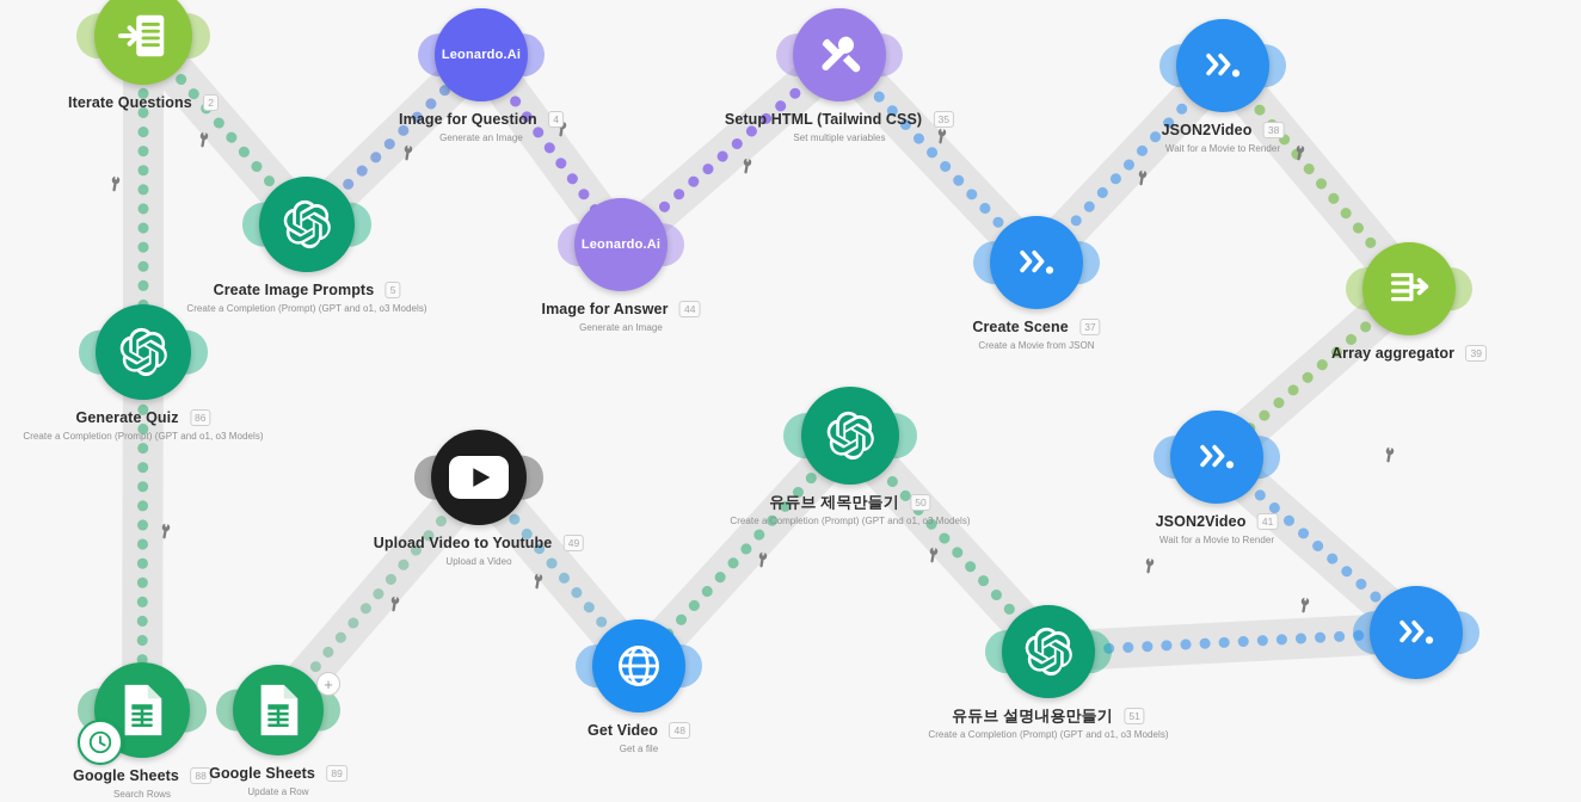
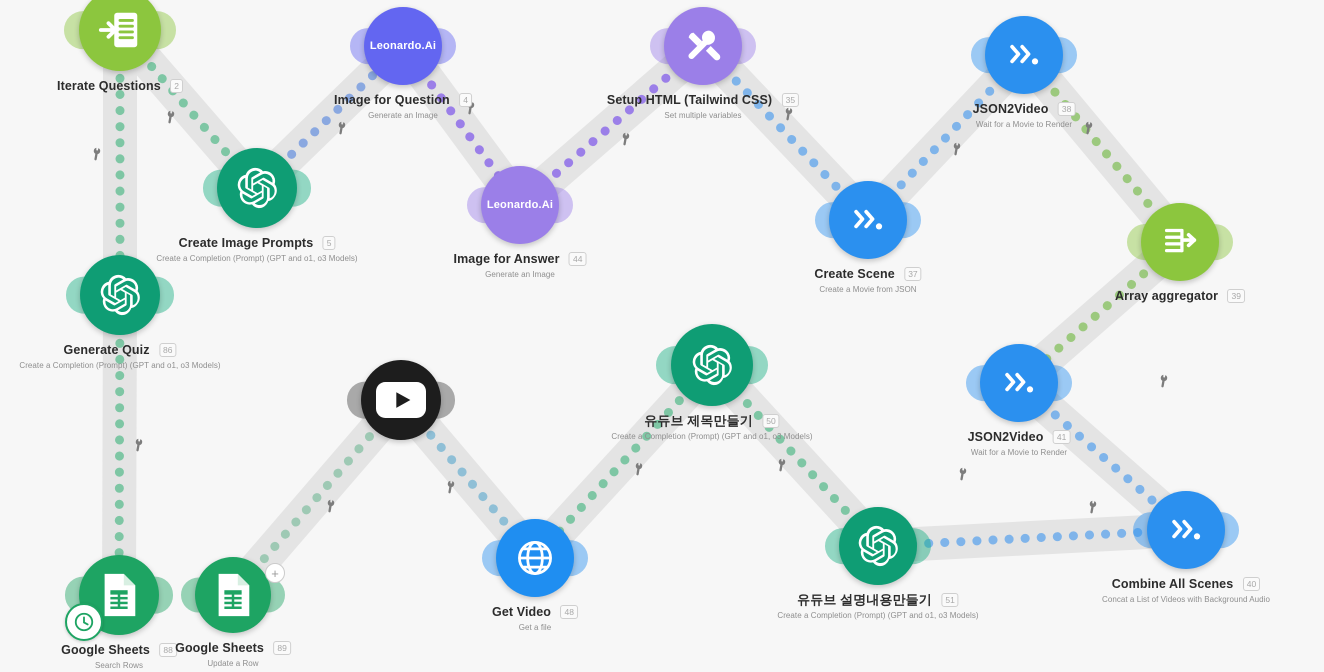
  Iterate Questions 2
  Create Image Prompts 5
  Create a Completion (Prompt) (GPT and o1, o3 Models)
  Leonardo.Ai
  Image for Question 4
  Generate an Image
  Leonardo.Ai
  Image for Answer 44
  Generate an Image
  Setup HTML (Tailwind CSS) 35
  Set multiple variables
  Create Scene 37
  Create a Movie from JSON
  JSON2Video 38
  Wait for a Movie to Render
  Array aggregator 39
  Generate Quiz 86
  Create a Completion (Prompt) (GPT and o1, o3 Models)
- Upload Video to Youtube 49
- Upload a Video
  유듀브 제목만들기 50
  Create a Completion (Prompt) (GPT and o1, o3 Models)
  JSON2Video 41
  Wait for a Movie to Render
  Get Video 48
  Get a file
  유듀브 설명내용만들기 51
  Create a Completion (Prompt) (GPT and o1, o3 Models)
+ Combine All Scenes 40
+ Concat a List of Videos with Background Audio
  Google Sheets 88
  Search Rows
  +
  Google Sheets 89
  Update a Row
